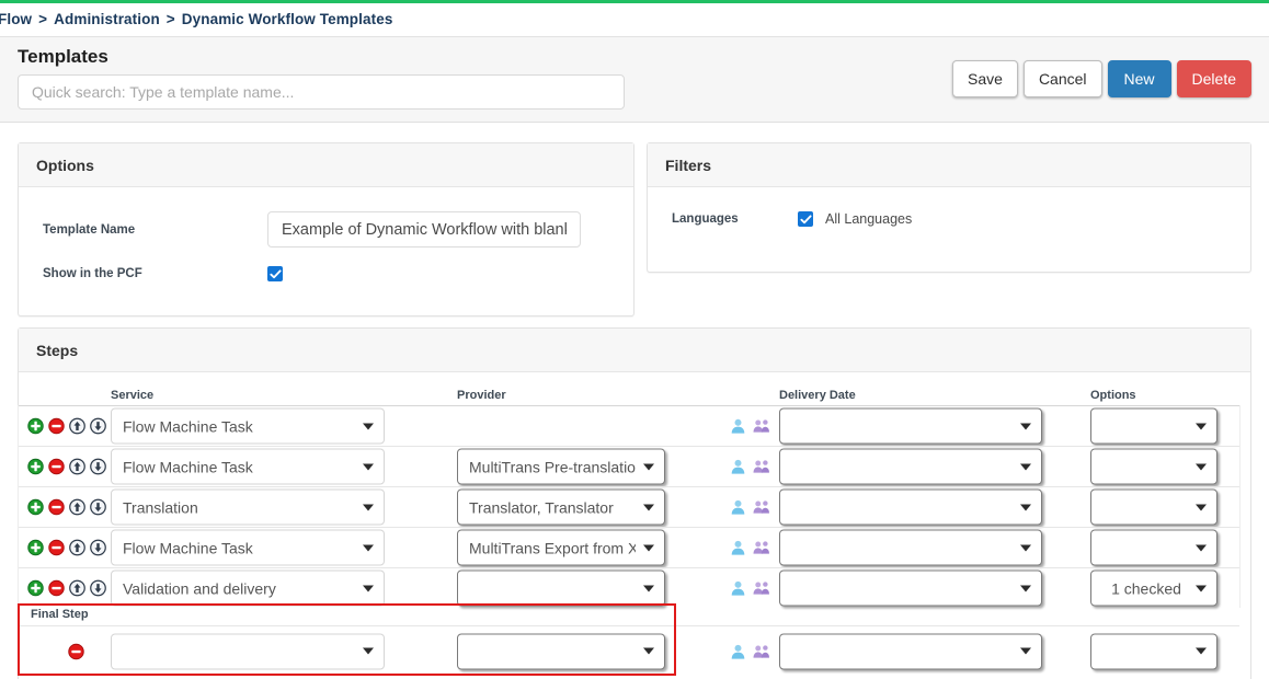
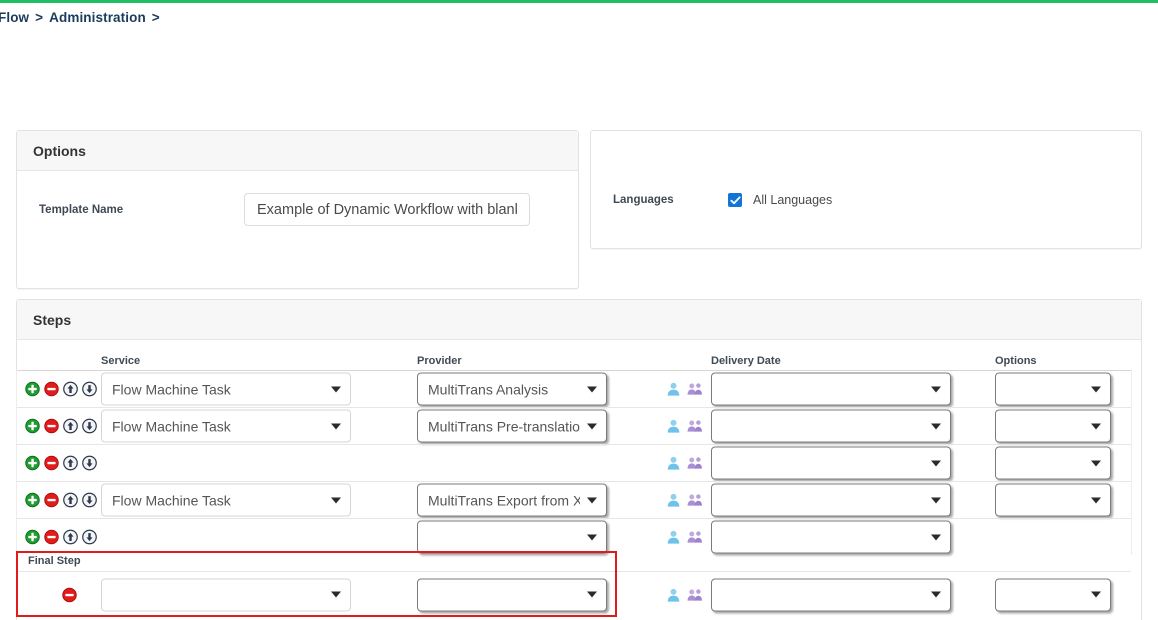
  Flow
  >
  Administration
  >
- Dynamic Workflow Templates
- Templates
- Quick search: Type a template name...
- Save
- Cancel
- New
- Delete
  Options
  Template Name
  Example of Dynamic Workflow with blan
- Show in the PCF
- Filters
  Languages
  All Languages
  Steps
  Service
  Provider
  Delivery Date
  Options
  Flow Machine Task
+ MultiTrans Analysis
  Flow Machine Task
  MultiTrans Pre-translatio
- Translation
- Translator, Translator
  Flow Machine Task
  MultiTrans Export from X
- Validation and delivery
- 1 checked
  Final Step
